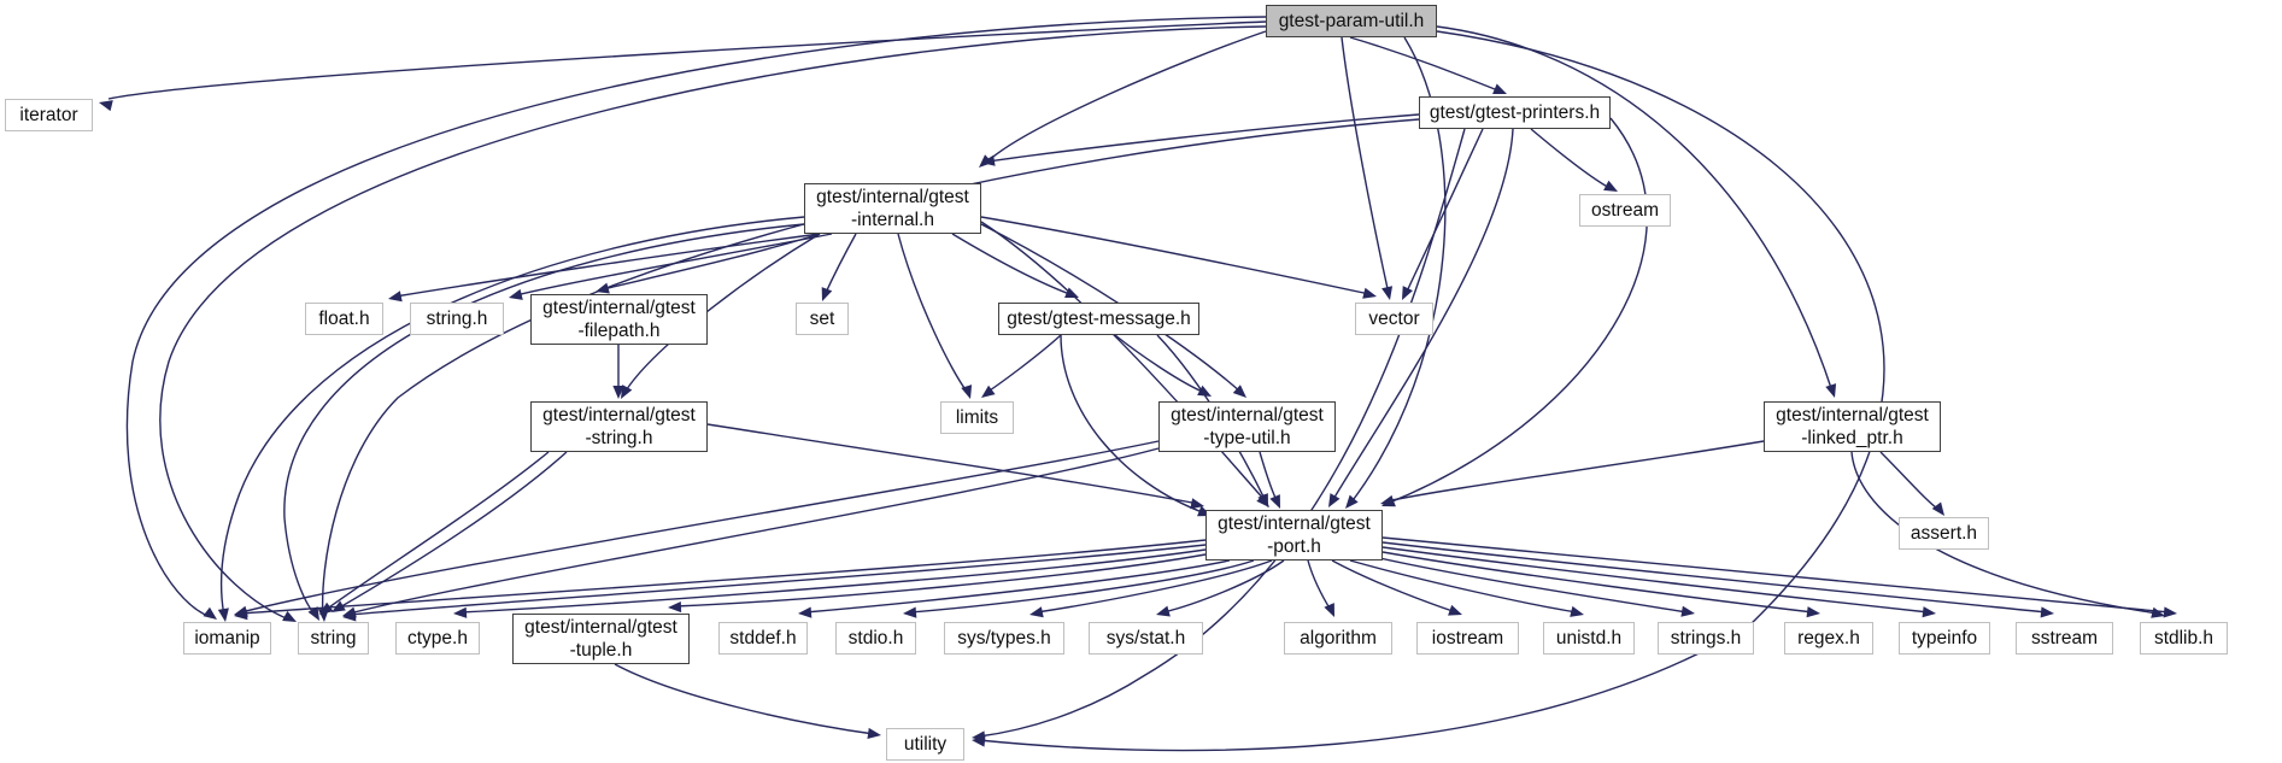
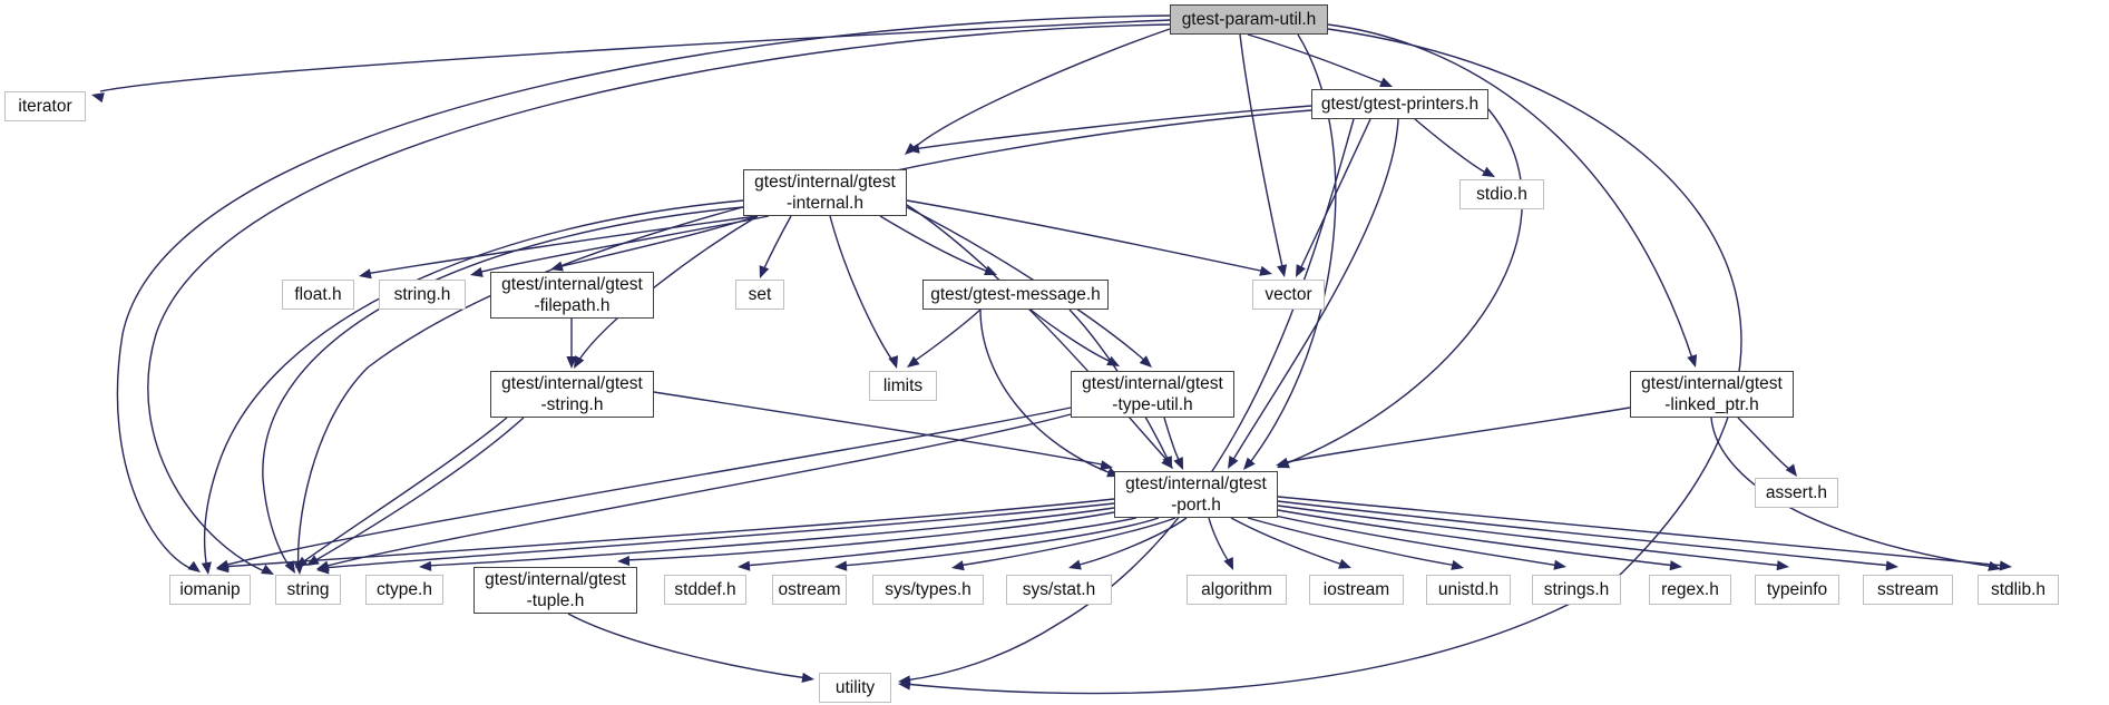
  gtest-param-util.h
  iterator
  gtest/gtest-printers.h
  gtest/internal/gtest
  -internal.h
- ostream
+ stdio.h
  float.h
  string.h
  gtest/internal/gtest
  -filepath.h
  set
  gtest/gtest-message.h
  vector
  gtest/internal/gtest
  -string.h
  limits
  gtest/internal/gtest
  -type-util.h
  gtest/internal/gtest
  -linked_ptr.h
  gtest/internal/gtest
  -port.h
  assert.h
  iomanip
  string
  ctype.h
  gtest/internal/gtest
  -tuple.h
  stddef.h
- stdio.h
+ ostream
  sys/types.h
  sys/stat.h
  algorithm
  iostream
  unistd.h
  strings.h
  regex.h
  typeinfo
  sstream
  stdlib.h
  utility
